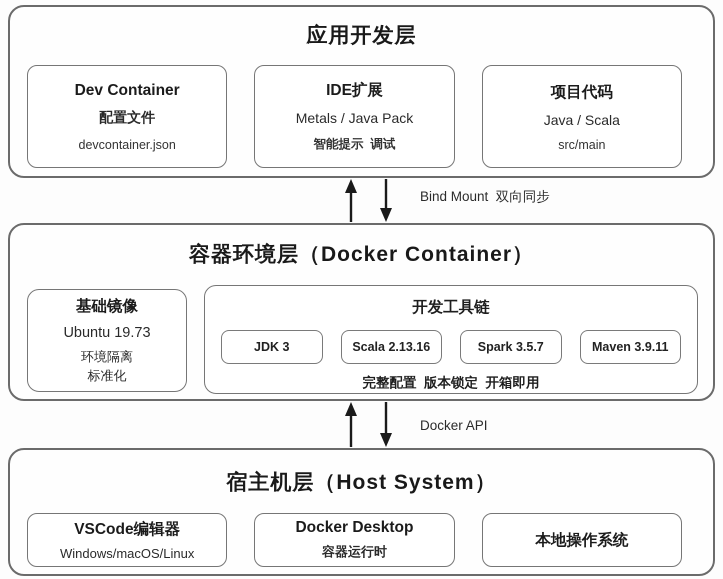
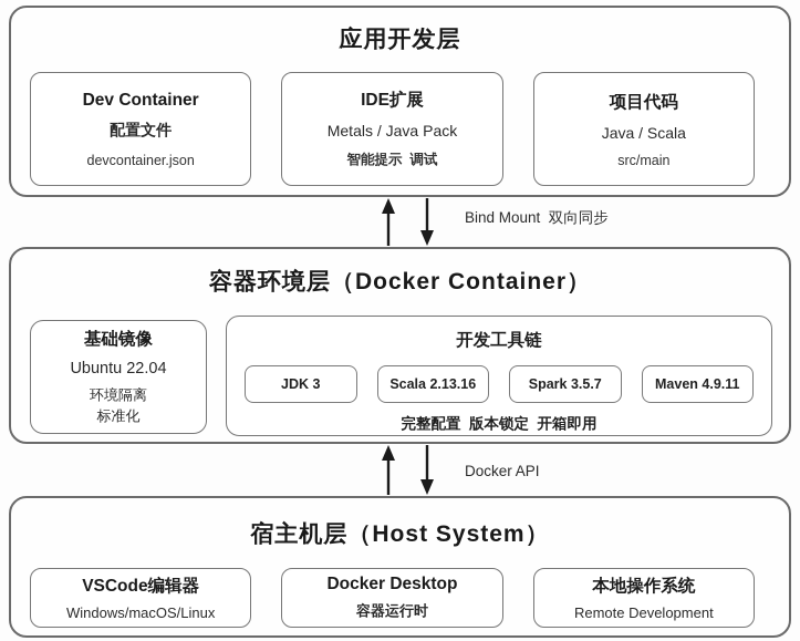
  应用开发层
  Dev Container
  配置文件
  devcontainer.json
  IDE扩展
  Metals / Java Pack
  智能提示 调试
  项目代码
  Java / Scala
  src/main
  Bind Mount 双向同步
  容器环境层（Docker Container）
  基础镜像
- Ubuntu 19.73
+ Ubuntu 22.04
  环境隔离
  标准化
  开发工具链
  JDK 3
  Scala 2.13.16
  Spark 3.5.7
- Maven 3.9.11
+ Maven 4.9.11
  完整配置 版本锁定 开箱即用
  Docker API
  宿主机层（Host System）
  VSCode编辑器
  Windows/macOS/Linux
  Docker Desktop
  容器运行时
  本地操作系统
+ Remote Development
